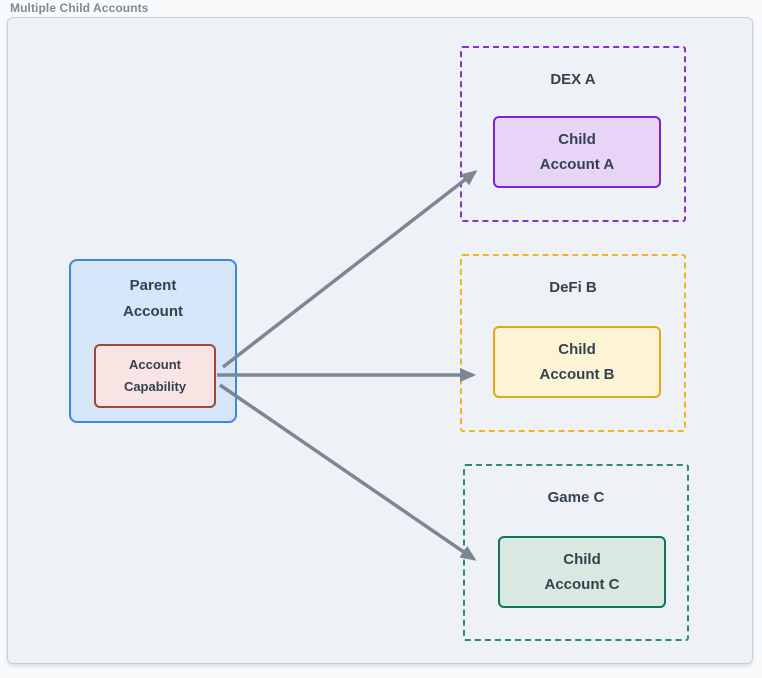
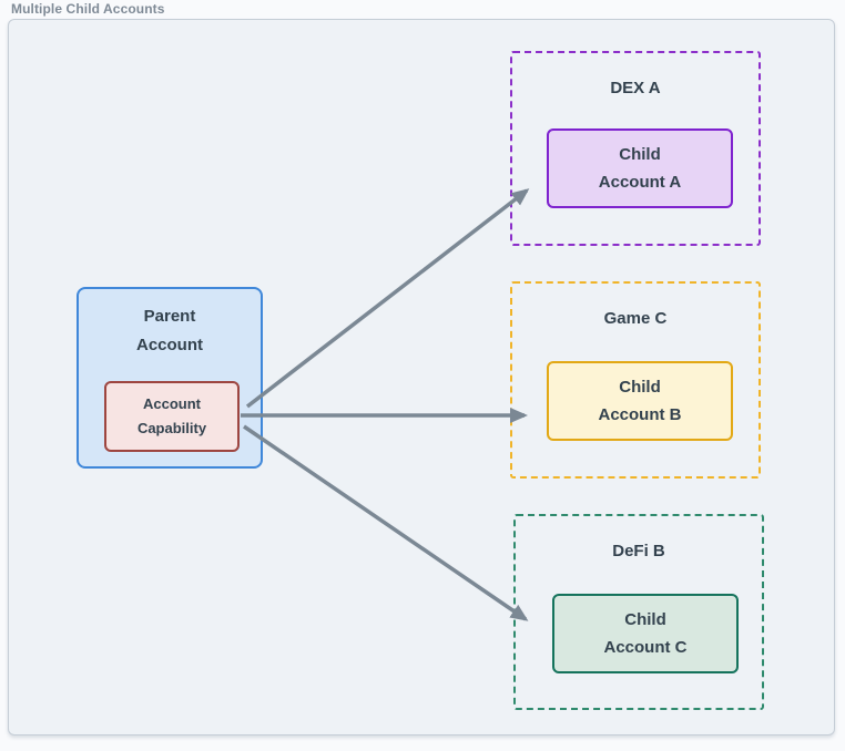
  Multiple Child Accounts
  Parent
  Account
  Account
  Capability
  DEX A
  Child
  Account A
- DeFi B
+ Game C
  Child
  Account B
- Game C
+ DeFi B
  Child
  Account C
